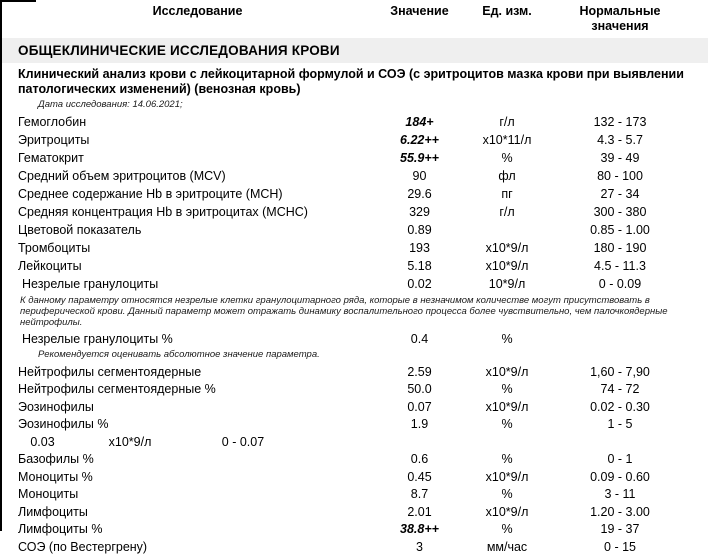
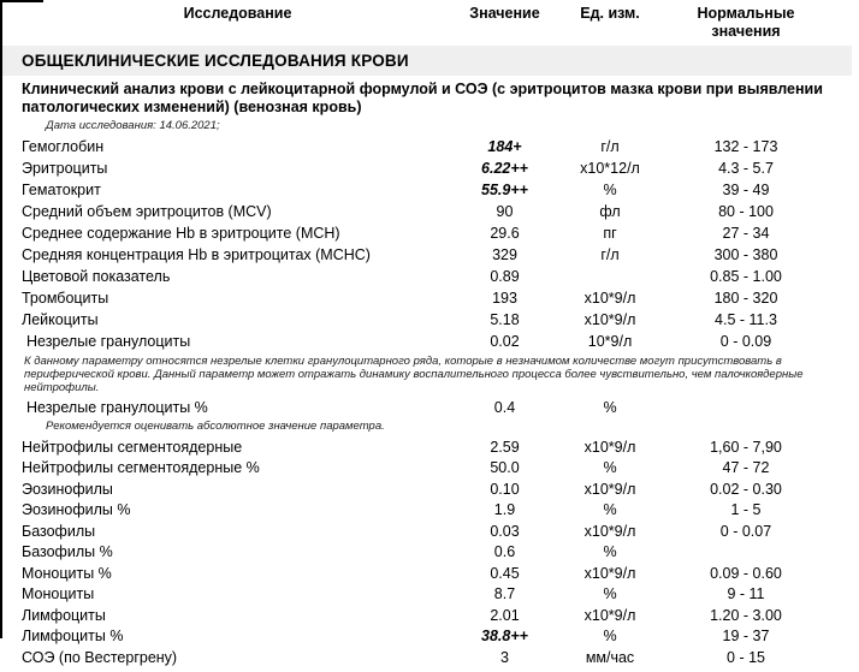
  Исследование
  Значение
  Ед. изм.
  Нормальные
  значения
  ОБЩЕКЛИНИЧЕСКИЕ ИССЛЕДОВАНИЯ КРОВИ
  Клинический анализ крови с лейкоцитарной формулой и СОЭ (с эритроцитов мазка крови при выявлении патологических изменений) (венозная кровь)
  Дата исследования: 14.06.2021;
  Гемоглобин
  184+
  г/л
  132 - 173
  Эритроциты
  6.22++
- x10*11/л
+ x10*12/л
  4.3 - 5.7
  Гематокрит
  55.9++
  %
  39 - 49
  Средний объем эритроцитов (MCV)
  90
  фл
  80 - 100
  Среднее содержание Hb в эритроците (MCH)
  29.6
  пг
  27 - 34
  Средняя концентрация Hb в эритроцитах (MCHC)
  329
  г/л
  300 - 380
  Цветовой показатель
  0.89
  0.85 - 1.00
  Тромбоциты
  193
  x10*9/л
- 180 - 190
+ 180 - 320
  Лейкоциты
  5.18
  x10*9/л
  4.5 - 11.3
  Незрелые гранулоциты
  0.02
  10*9/л
  0 - 0.09
  К данному параметру относятся незрелые клетки гранулоцитарного ряда, которые в незначимом количестве могут присутствовать в периферической крови. Данный параметр может отражать динамику воспалительного процесса более чувствительно, чем палочкоядерные нейтрофилы.
  Незрелые гранулоциты %
  0.4
  %
  Рекомендуется оценивать абсолютное значение параметра.
  Нейтрофилы сегментоядерные
  2.59
  x10*9/л
  1,60 - 7,90
  Нейтрофилы сегментоядерные %
  50.0
  %
- 74 - 72
+ 47 - 72
  Эозинофилы
- 0.07
+ 0.10
  x10*9/л
  0.02 - 0.30
  Эозинофилы %
  1.9
  %
  1 - 5
+ Базофилы
  0.03
  x10*9/л
  0 - 0.07
  Базофилы %
  0.6
  %
- 0 - 1
  Моноциты %
  0.45
  x10*9/л
  0.09 - 0.60
  Моноциты
  8.7
  %
- 3 - 11
+ 9 - 11
  Лимфоциты
  2.01
  x10*9/л
  1.20 - 3.00
  Лимфоциты %
  38.8++
  %
  19 - 37
  СОЭ (по Вестергрену)
  3
  мм/час
  0 - 15
